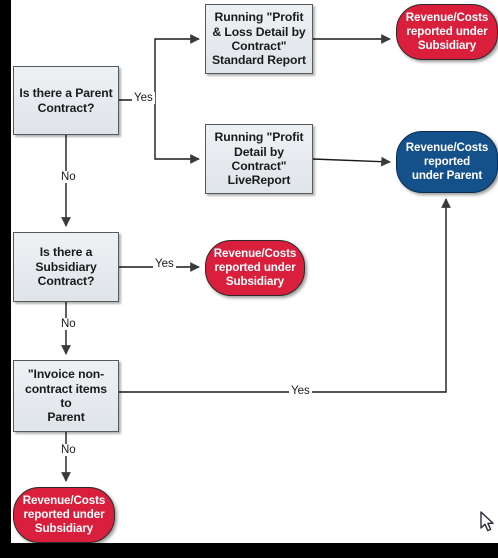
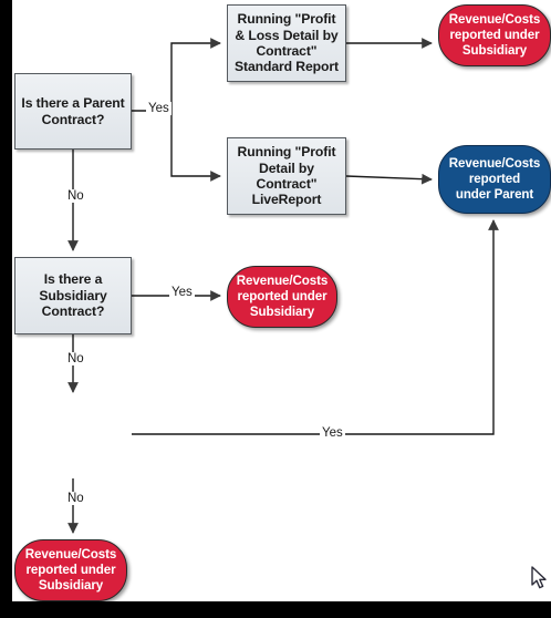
  Is there a Parent
  Contract?
  Running "Profit
  & Loss Detail by
  Contract"
  Standard Report
  Running "Profit
  Detail by
  Contract"
  LiveReport
  Revenue/Costs
  reported under
  Subsidiary
  Revenue/Costs
  reported
  under Parent
  Is there a
  Subsidiary
  Contract?
  Revenue/Costs
  reported under
  Subsidiary
- "Invoice non-
- contract items to
- Parent
  Revenue/Costs
  reported under
  Subsidiary
  Yes
  No
  Yes
  No
  Yes
  No
